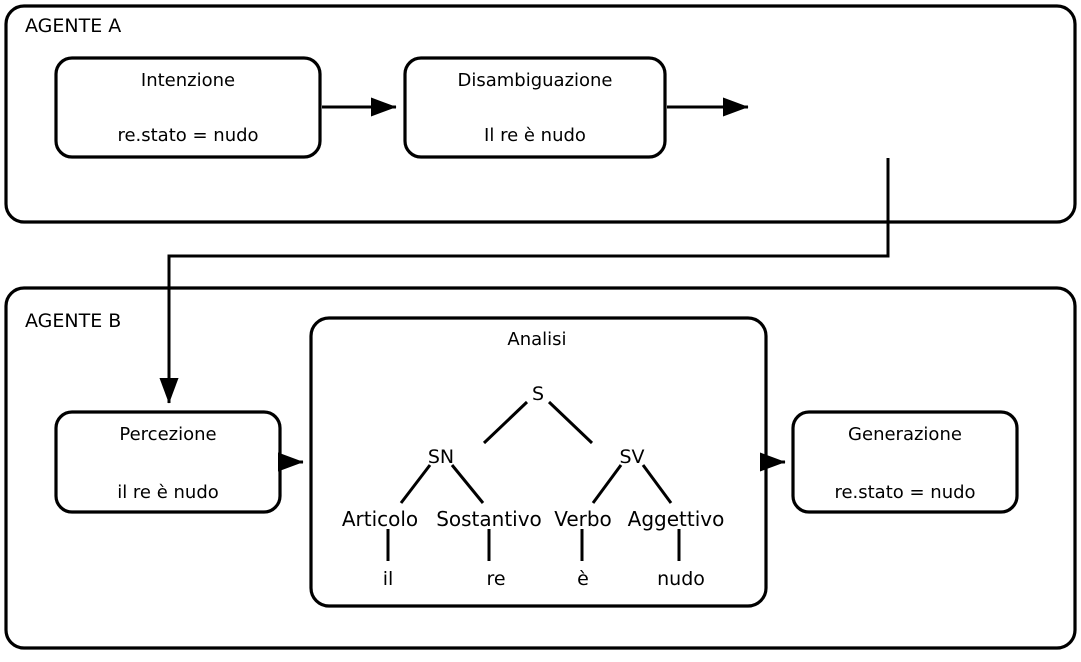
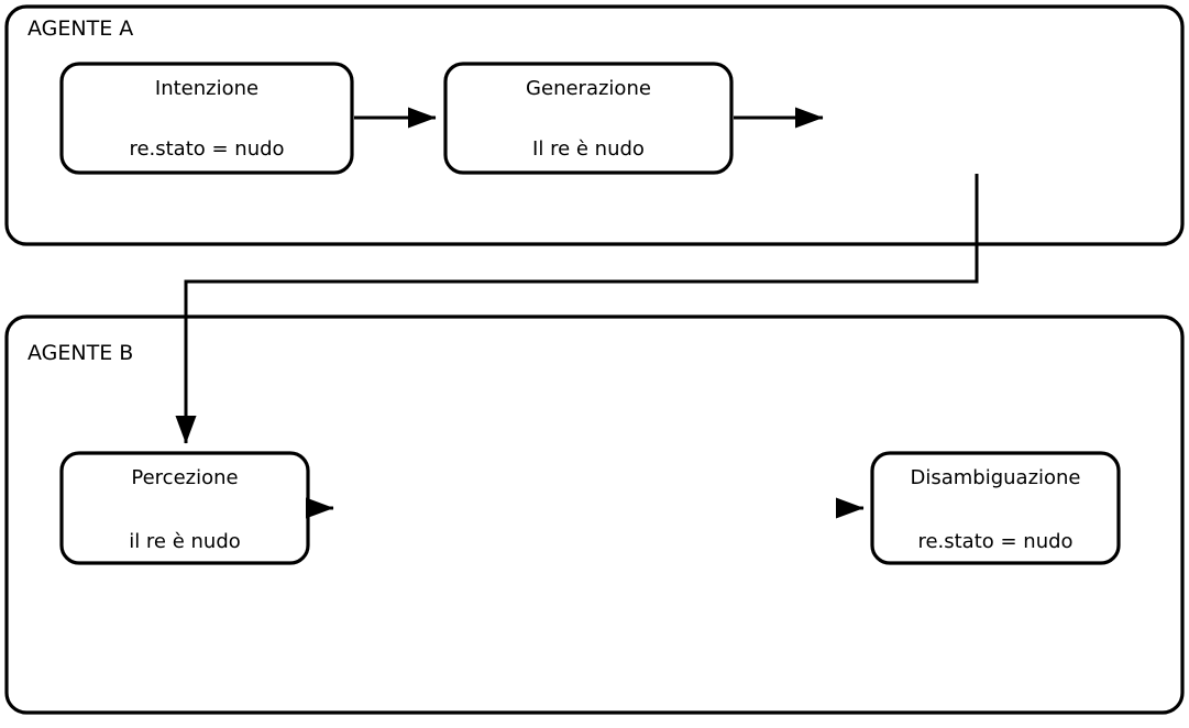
  AGENTE A
  Intenzione
  re.stato = nudo
- Disambiguazione
+ Generazione
  Il re è nudo
  AGENTE B
  Percezione
  il re è nudo
- Analisi
- S
- SN
- SV
- Articolo
- Sostantivo
- Verbo
- Aggettivo
- il
- re
- è
- nudo
- Generazione
+ Disambiguazione
  re.stato = nudo
